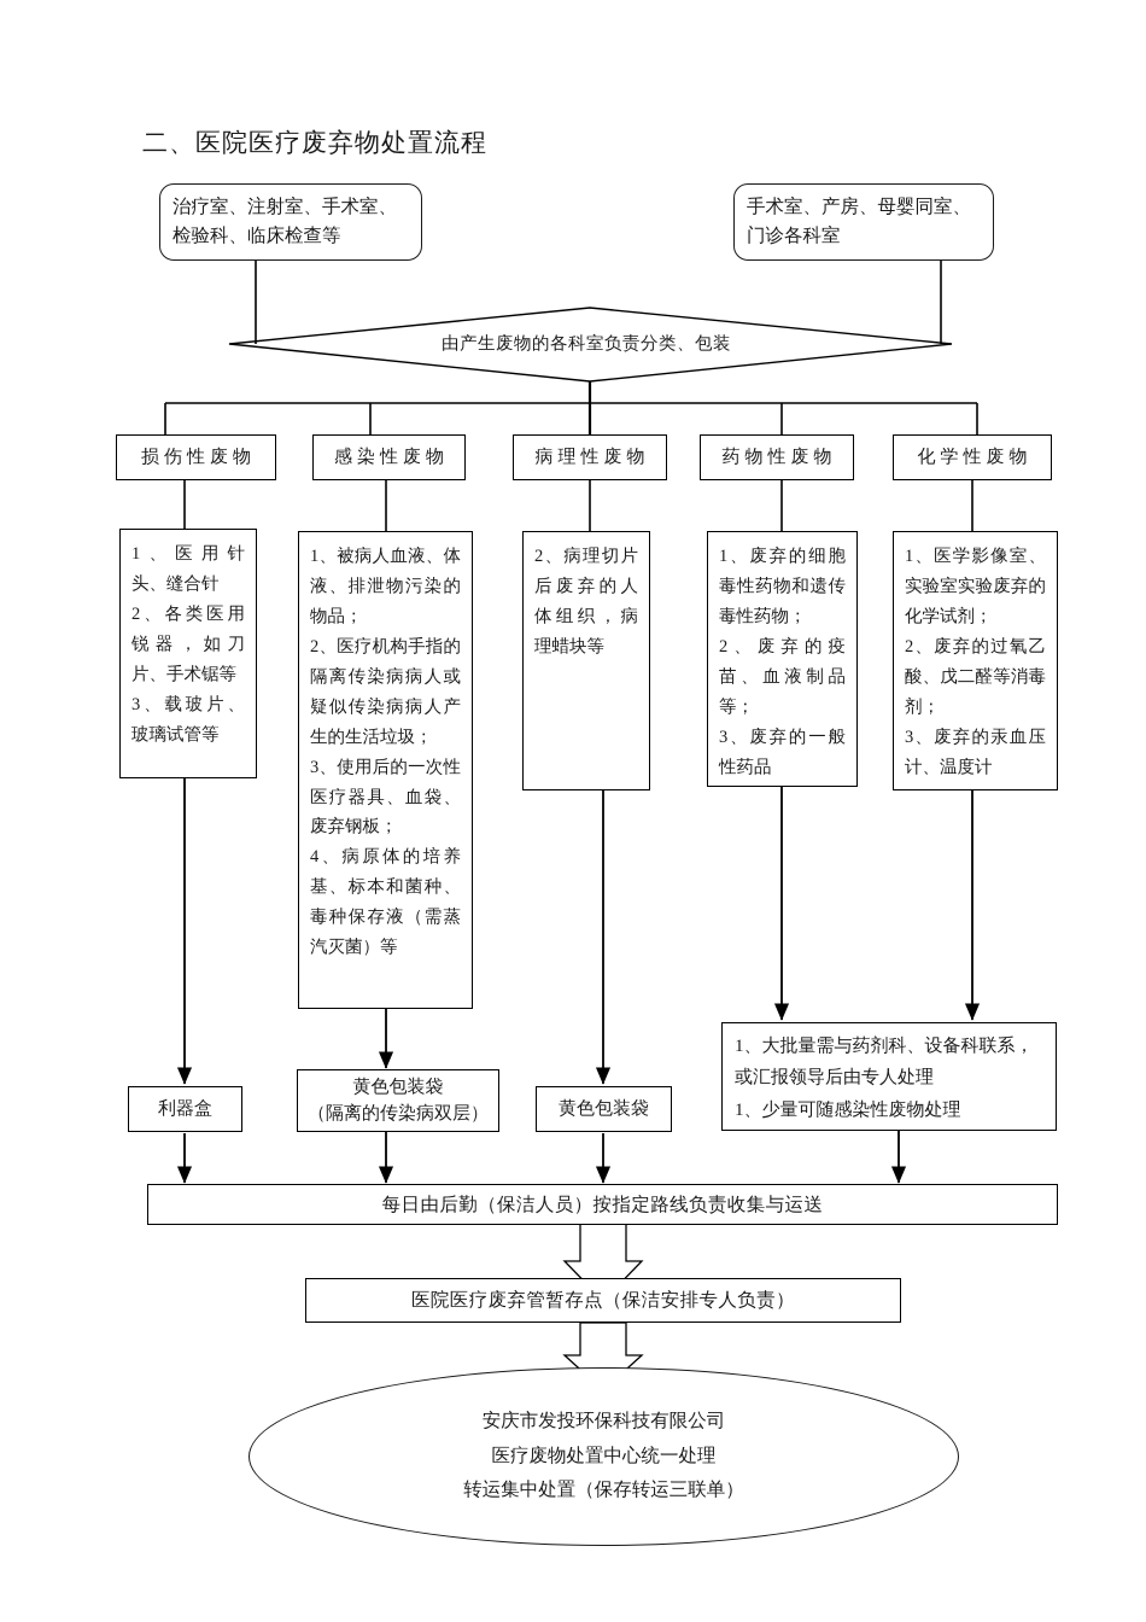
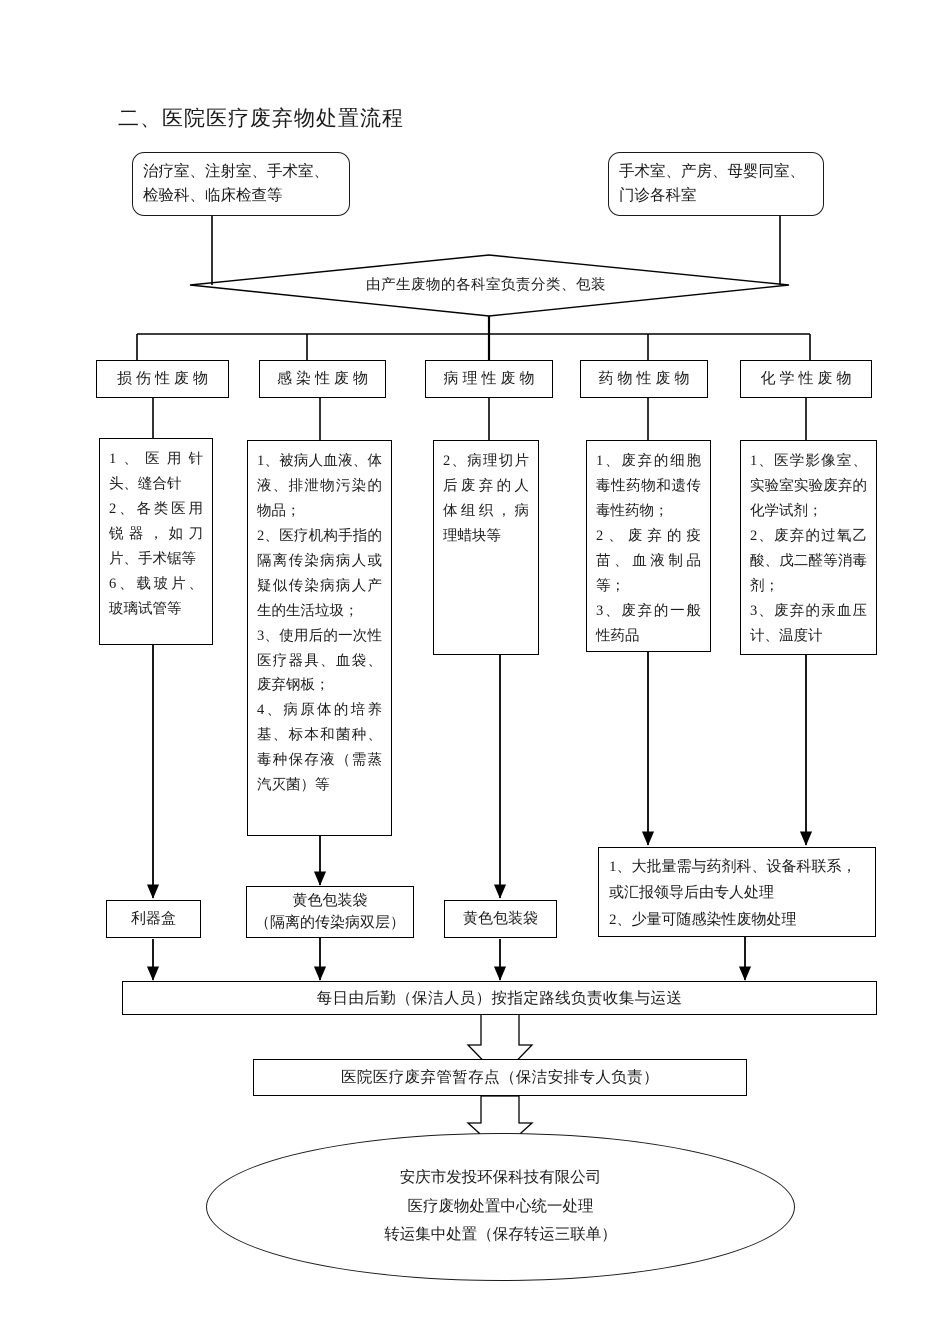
  二、医院医疗废弃物处置流程
  治疗室、注射室、手术室、检验科、临床检查等
  手术室、产房、母婴同室、门诊各科室
  由产生废物的各科室负责分类、包装
  损伤性废物
  感染性废物
  病理性废物
  药物性废物
  化学性废物
  1、医用针头、缝合针
  2、各类医用锐器，如刀片、手术锯等
- 3、载玻片、玻璃试管等
+ 6、载玻片、玻璃试管等
  1、被病人血液、体液、排泄物污染的物品；
  2、医疗机构手指的隔离传染病病人或疑似传染病病人产生的生活垃圾；
  3、使用后的一次性医疗器具、血袋、废弃钢板；
  4、病原体的培养基、标本和菌种、毒种保存液（需蒸汽灭菌）等
  2、病理切片后废弃的人体组织，病理蜡块等
  1、废弃的细胞毒性药物和遗传毒性药物；
  2、废弃的疫苗、血液制品等；
  3、废弃的一般性药品
  1、医学影像室、实验室实验废弃的化学试剂；
  2、废弃的过氧乙酸、戊二醛等消毒剂；
  3、废弃的汞血压计、温度计
  利器盒
  黄色包装袋
  （隔离的传染病双层）
  黄色包装袋
  1、大批量需与药剂科、设备科联系，或汇报领导后由专人处理
- 1、少量可随感染性废物处理
+ 2、少量可随感染性废物处理
  每日由后勤（保洁人员）按指定路线负责收集与运送
  医院医疗废弃管暂存点（保洁安排专人负责）
  安庆市发投环保科技有限公司
  医疗废物处置中心统一处理
  转运集中处置（保存转运三联单）
